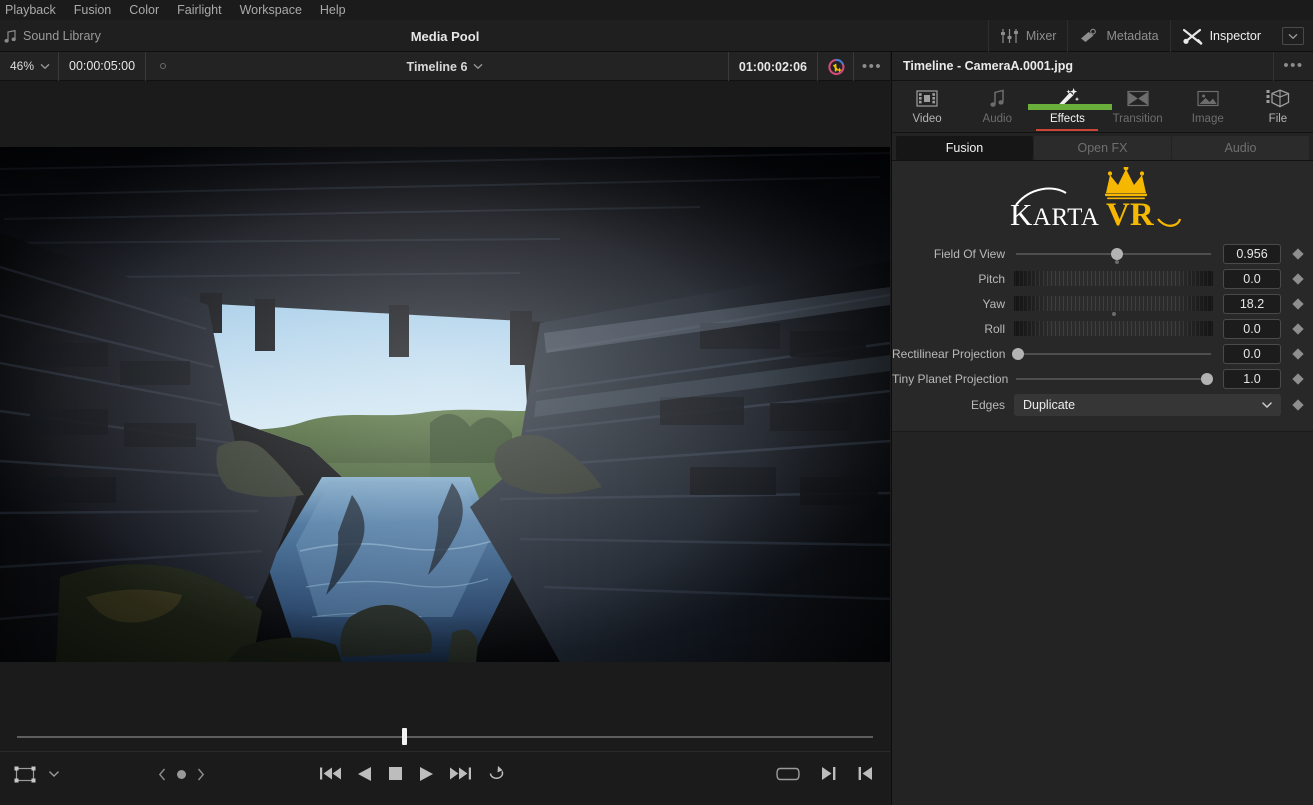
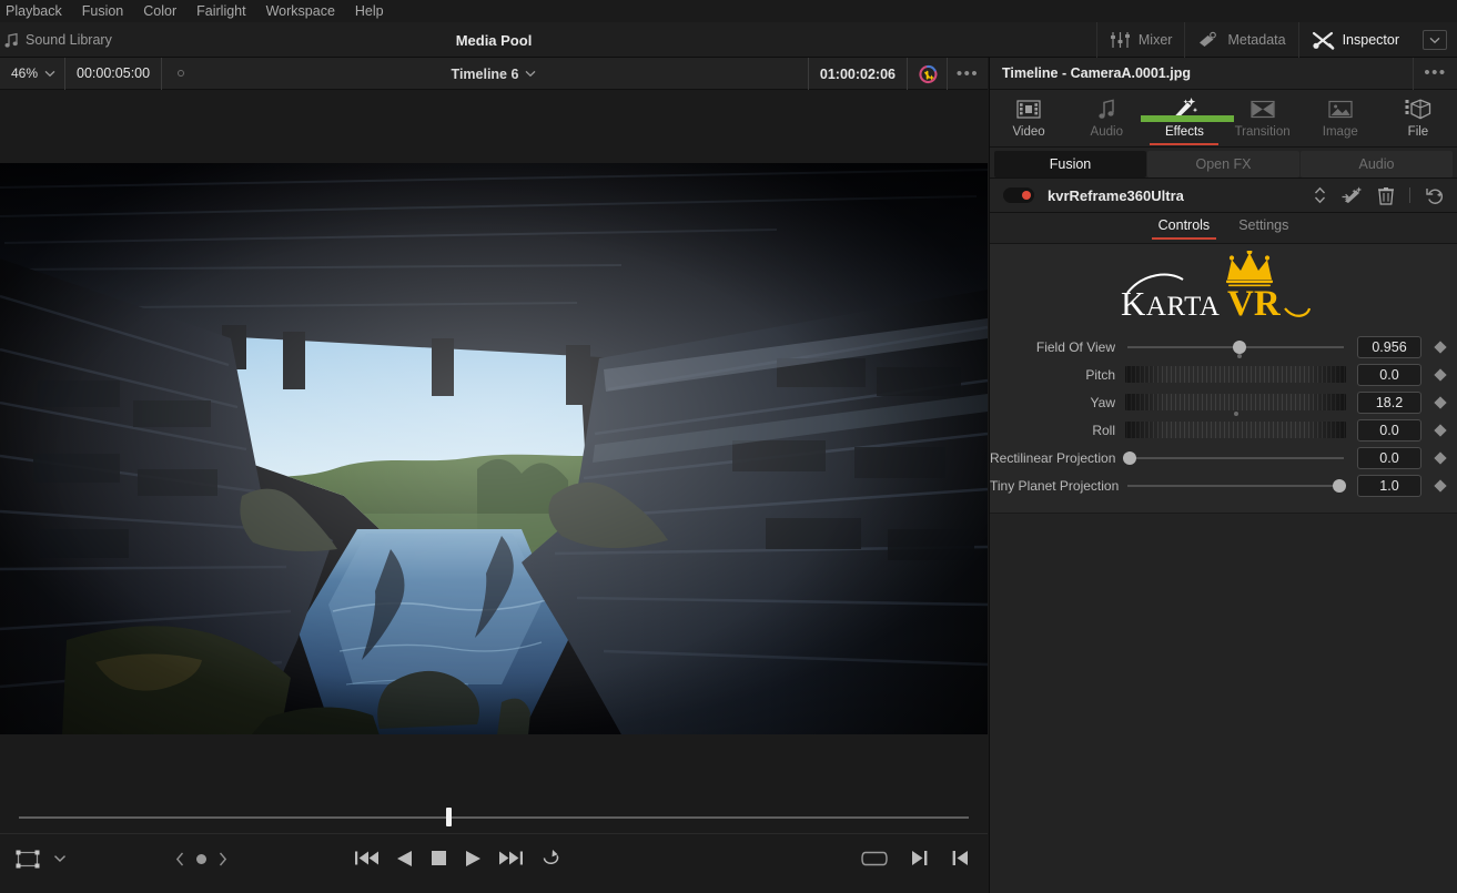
  Playback
  Fusion
  Color
  Fairlight
  Workspace
  Help
  Media Pool
  Sound Library
  Mixer
  Metadata
  Inspector
  46%
  00:00:05:00
  Timeline 6
  01:00:02:06
  •••
  Timeline - CameraA.0001.jpg
  •••
  Video
  Audio
  Effects
  Transition
  Image
  File
  Fusion
  Open FX
  Audio
+ kvrReframe360Ultra
+ Controls
+ Settings
  KARTA
  VR
  Field Of View
  0.956
  Pitch
  0.0
  Yaw
  18.2
  Roll
  0.0
  Rectilinear Projection
  0.0
  Tiny Planet Projection
  1.0
- Edges
- Duplicate
